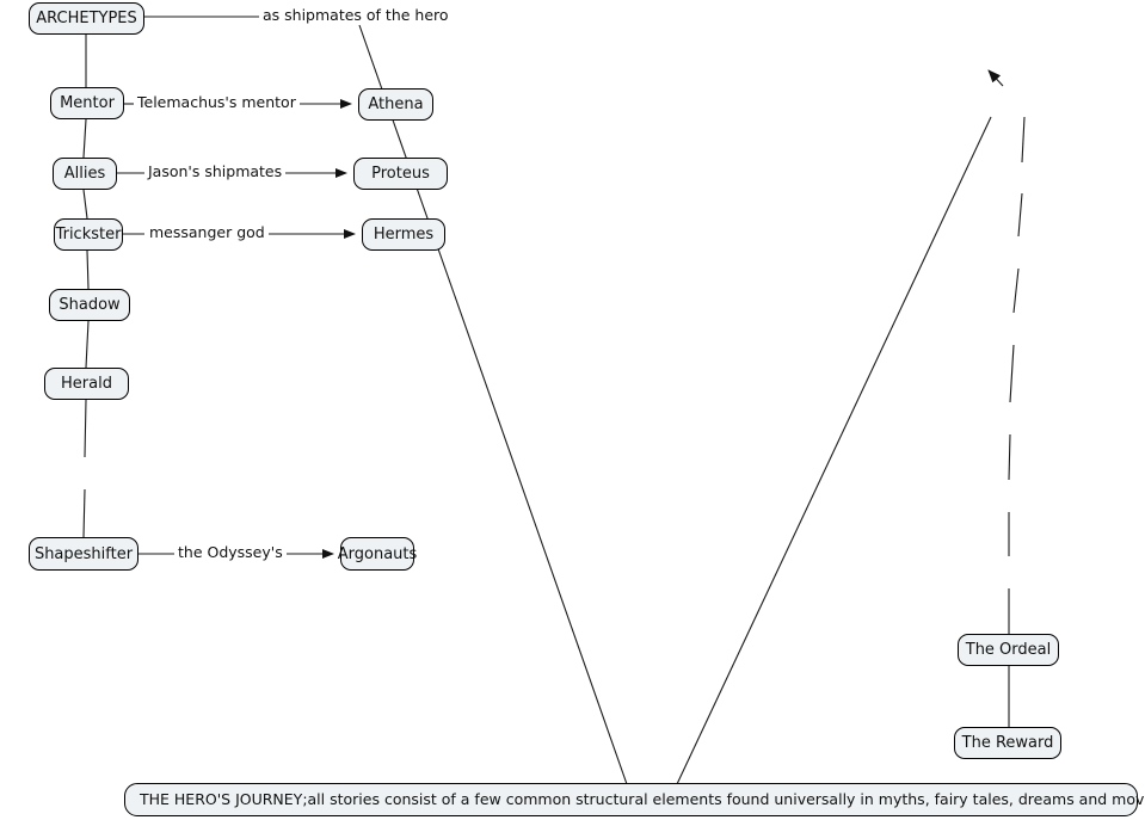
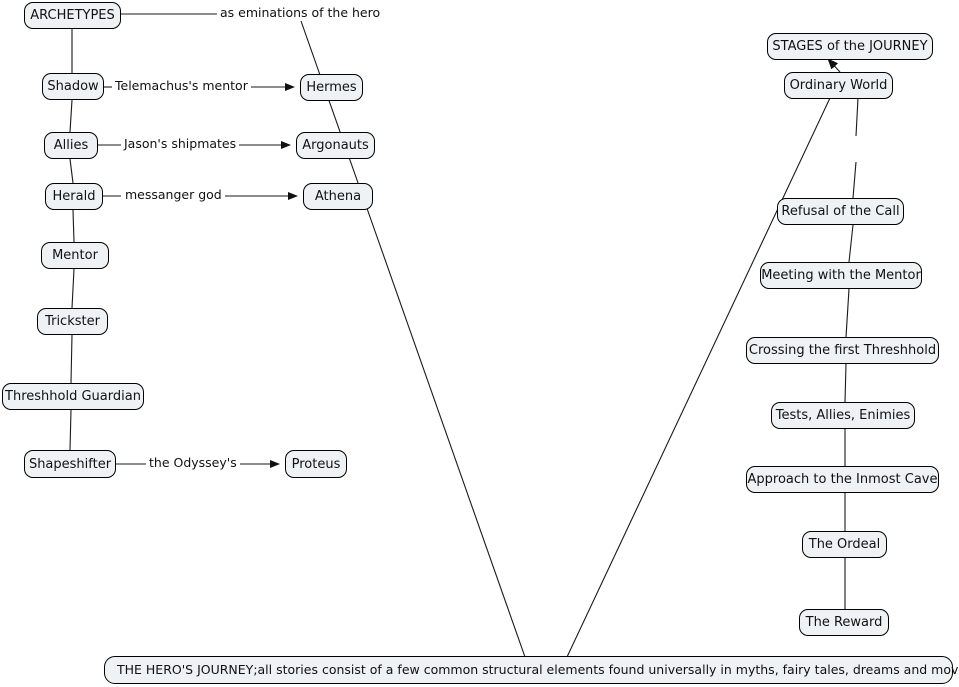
  ARCHETYPES
- Mentor
+ Shadow
  Allies
- Trickster
+ Herald
- Shadow
+ Mentor
- Herald
+ Trickster
+ Threshhold Guardian
  Shapeshifter
- Athena
+ Hermes
- Proteus
+ Argonauts
- Hermes
+ Athena
- Argonauts
+ Proteus
- as shipmates of the hero
+ as eminations of the hero
  Telemachus's mentor
  Jason's shipmates
  messanger god
  the Odyssey's
+ STAGES of the JOURNEY
+ Ordinary World
+ Refusal of the Call
+ Meeting with the Mentor
+ Crossing the first Threshhold
+ Tests, Allies, Enimies
+ Approach to the Inmost Cave
  The Ordeal
  The Reward
  THE HERO'S JOURNEY;all stories consist of a few common structural elements found universally in myths, fairy tales, dreams and mov
